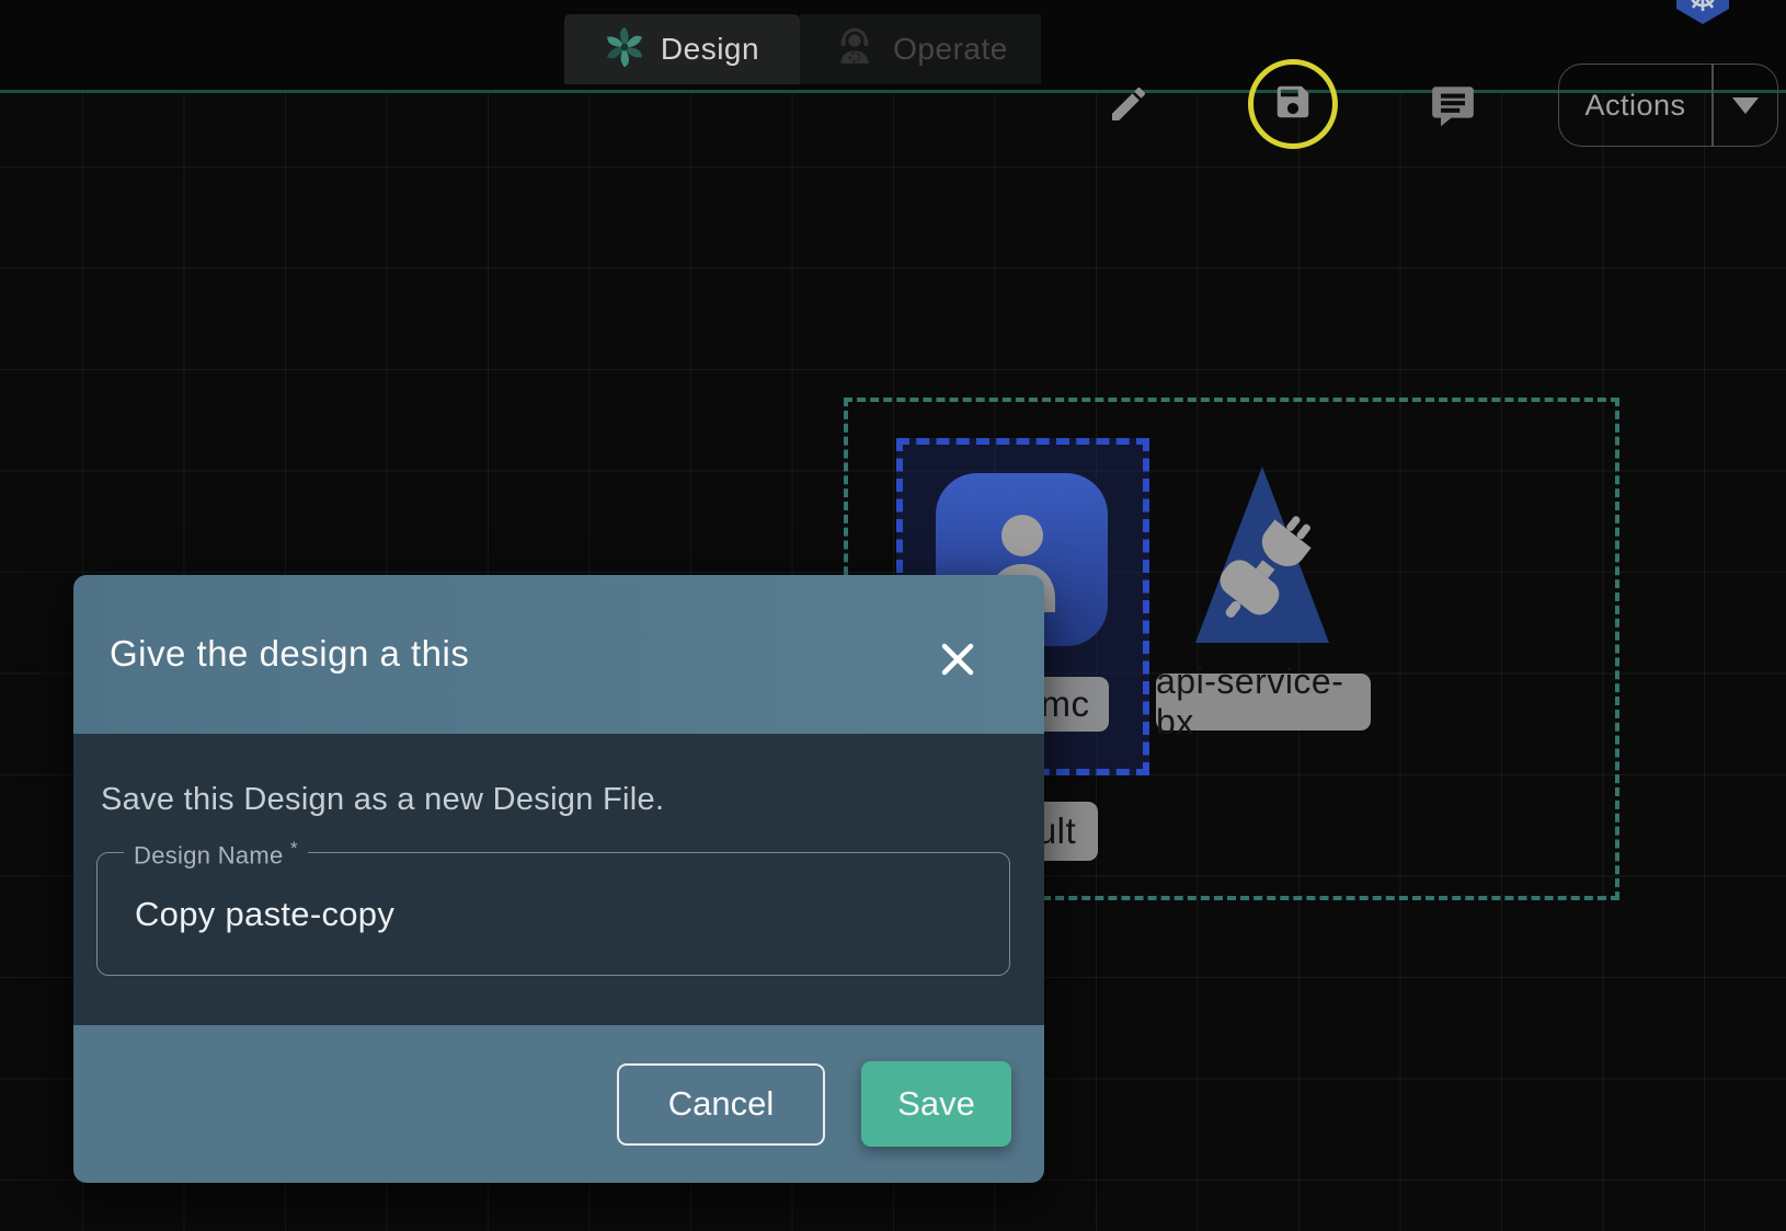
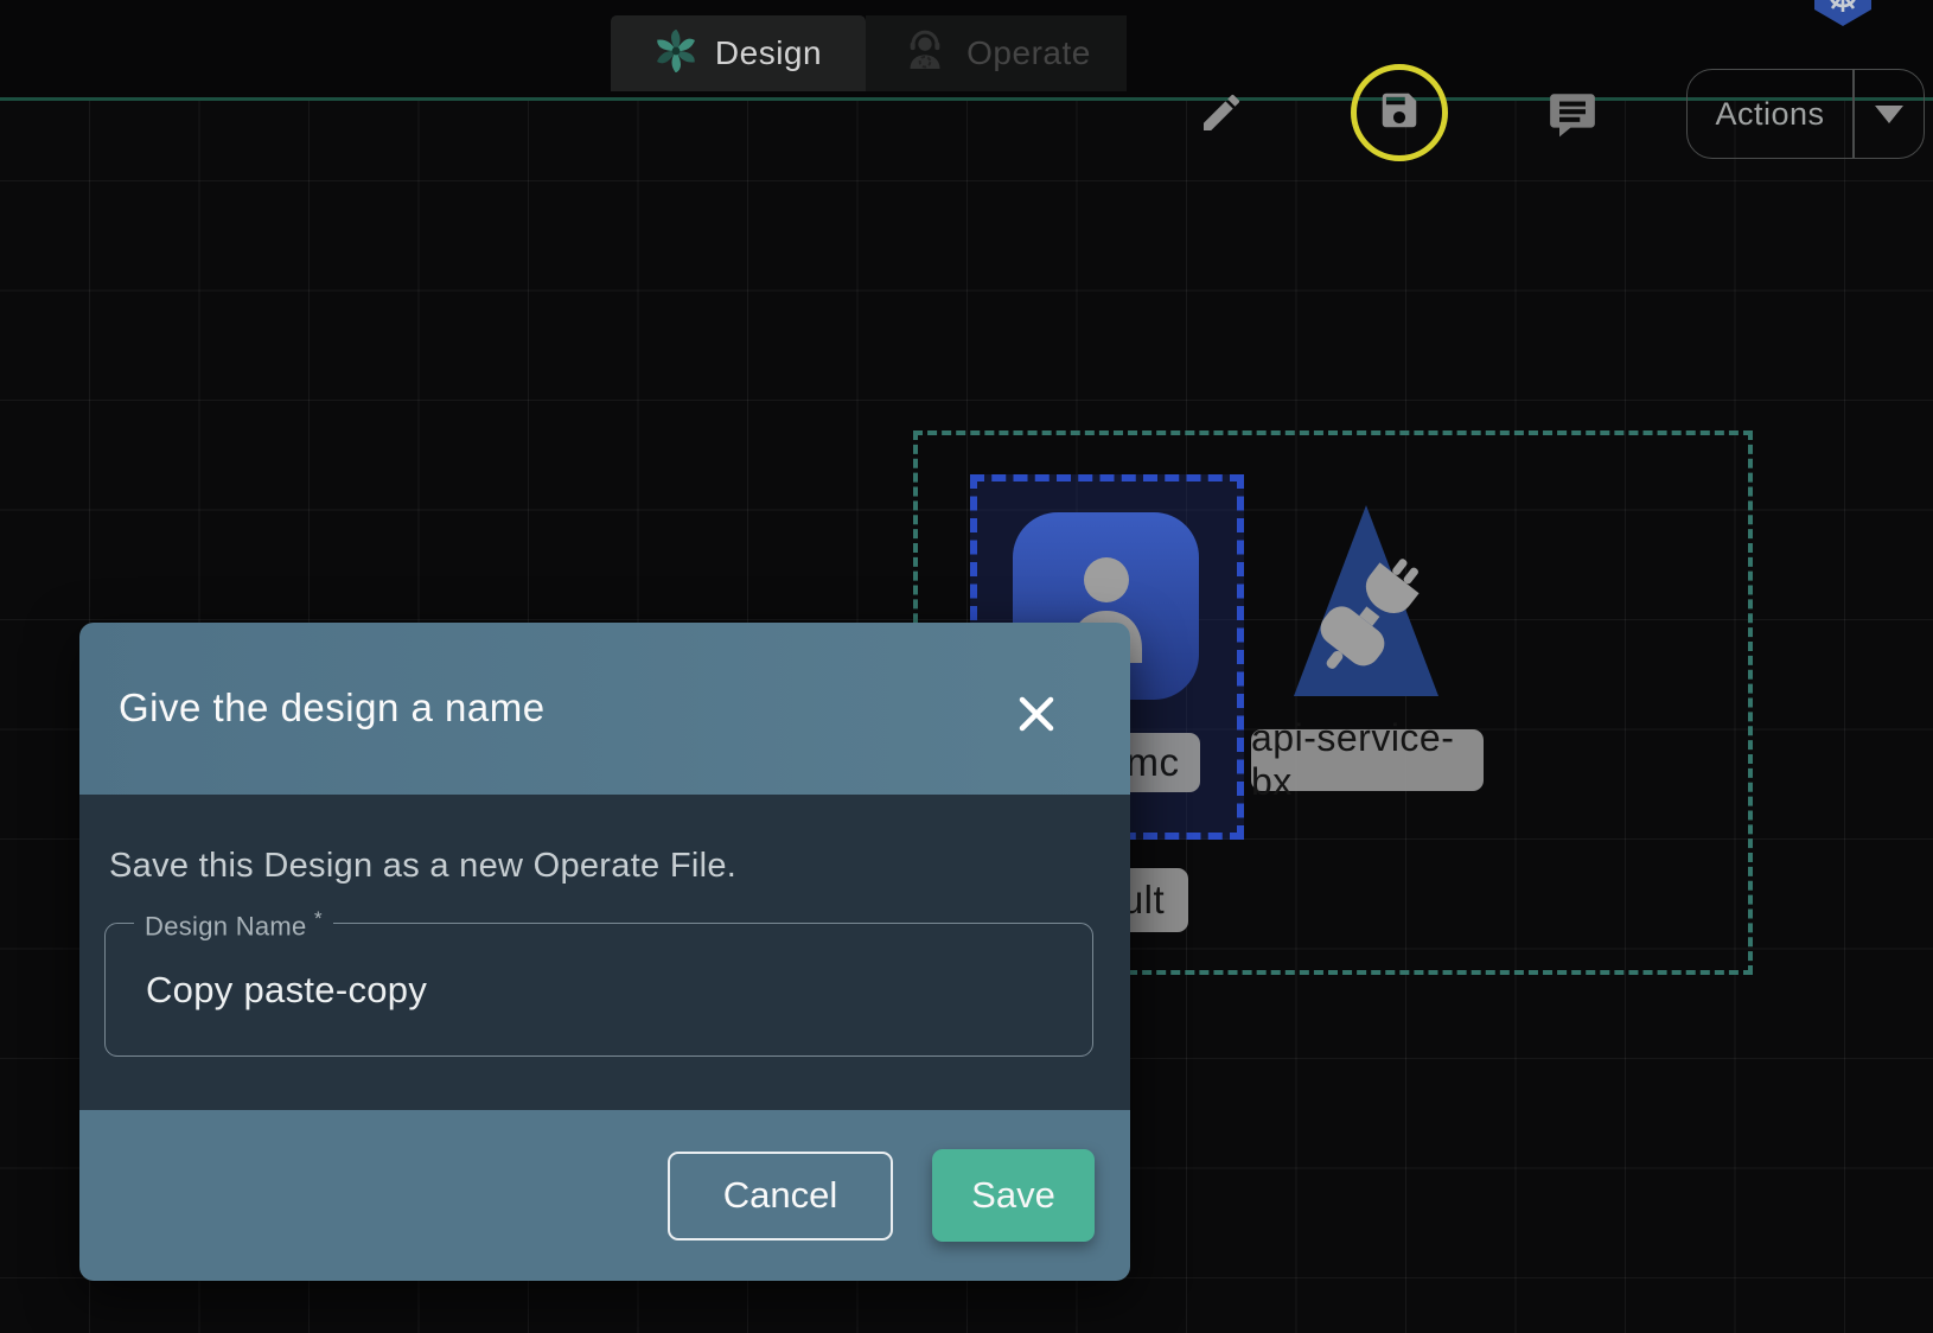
  mc
  ult
  api-service-bx
  Design
  Operate
  Actions
- Give the design a this
+ Give the design a name
- Save this Design as a new Design File.
+ Save this Design as a new Operate File.
  Design Name *
  Copy paste-copy
  Cancel
  Save
